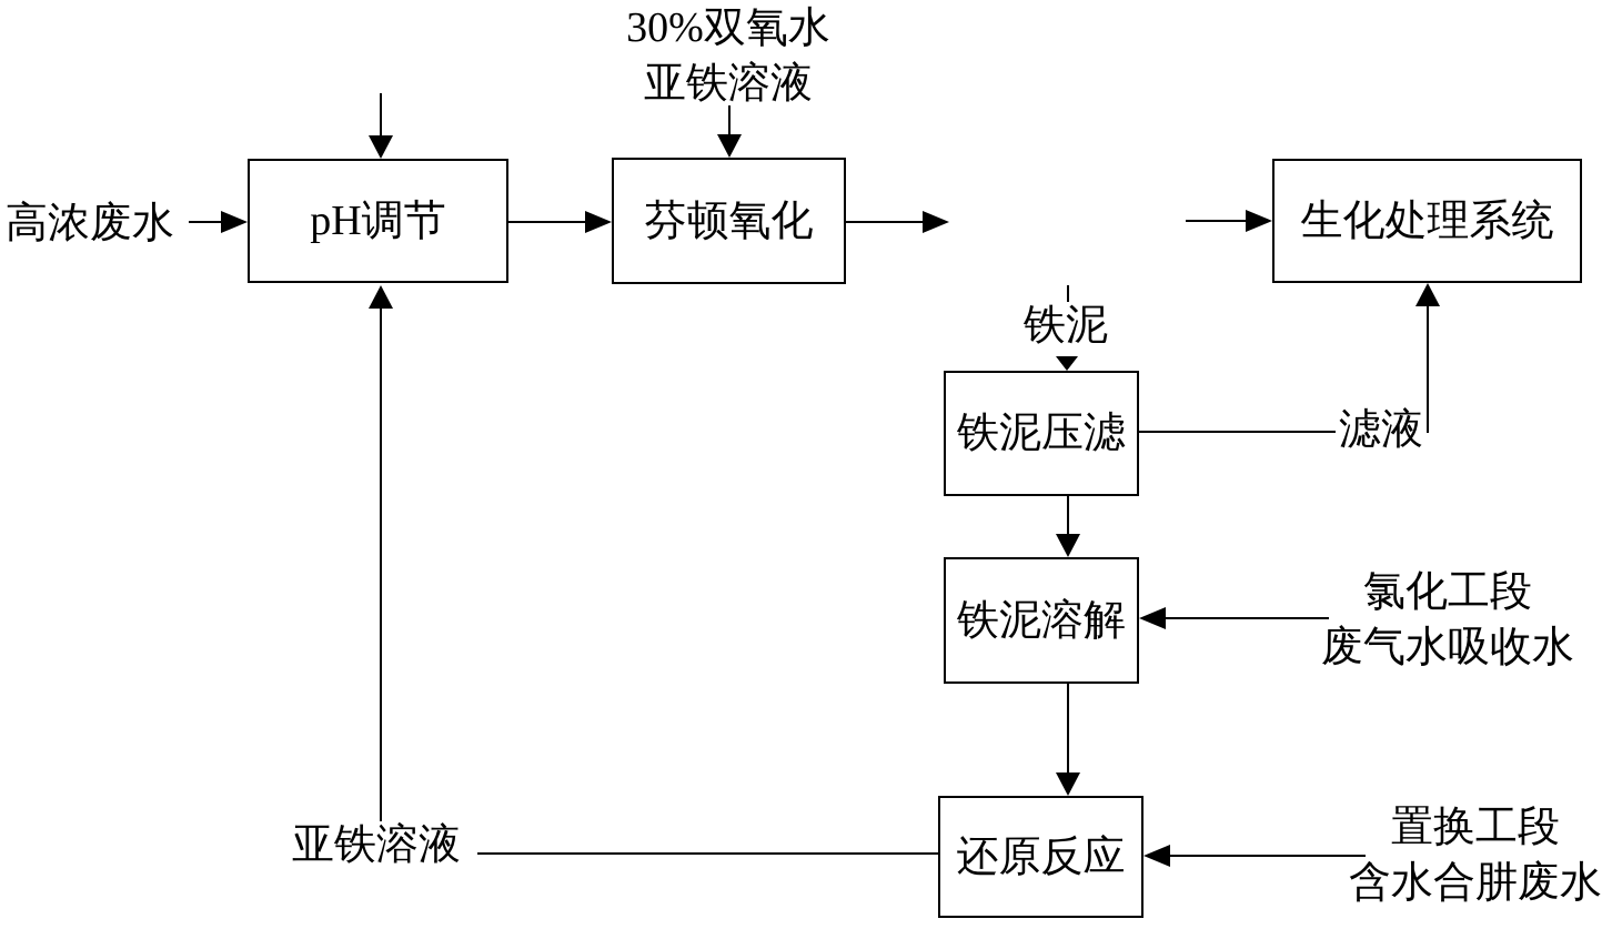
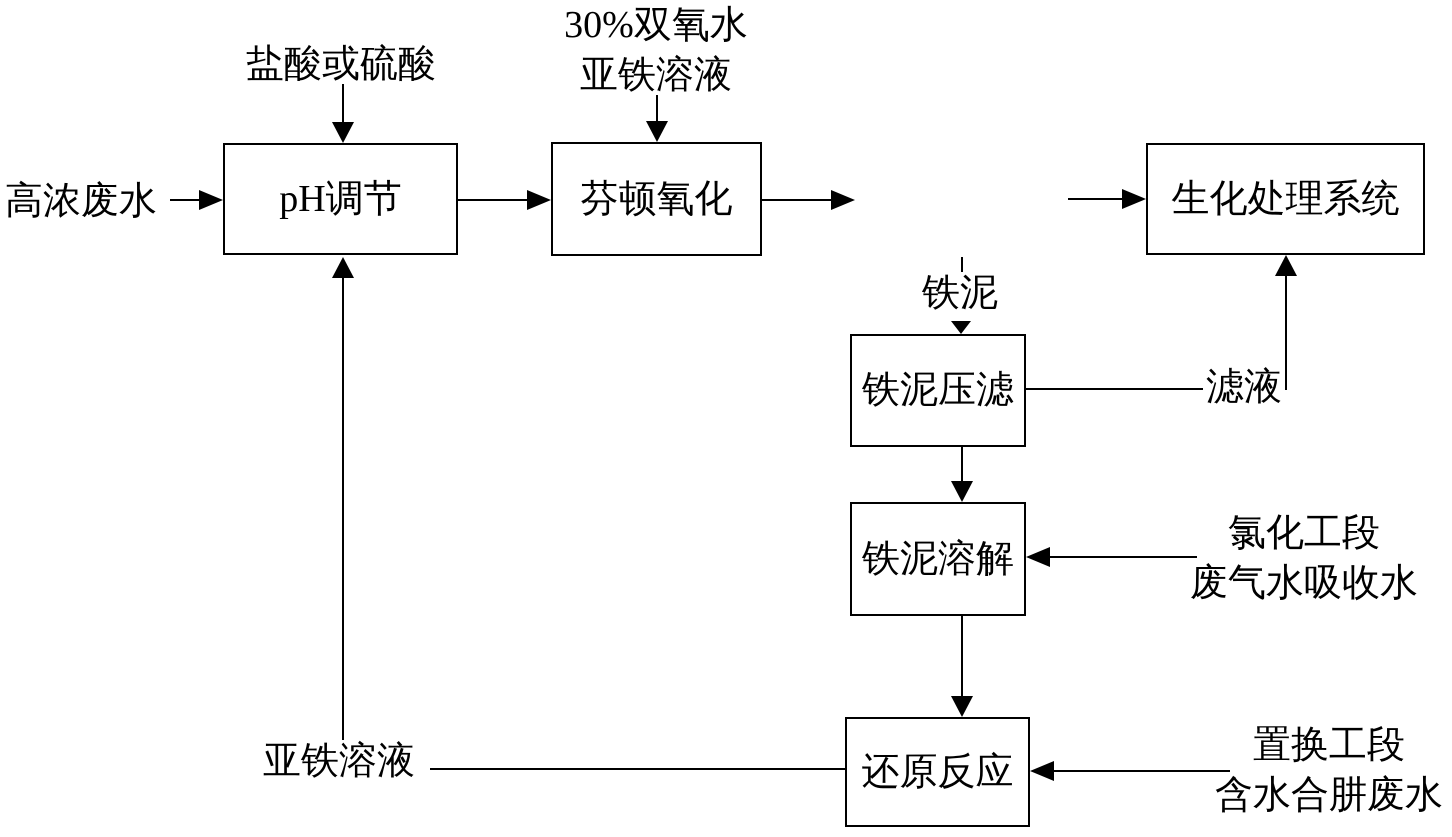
  pH调节
  芬顿氧化
  生化处理系统
  铁泥压滤
  铁泥溶解
  还原反应
  高浓废水
+ 盐酸或硫酸
  30%双氧水
  亚铁溶液
  铁泥
  滤液
  氯化工段
  废气水吸收水
  置换工段
  含水合肼废水
  亚铁溶液
